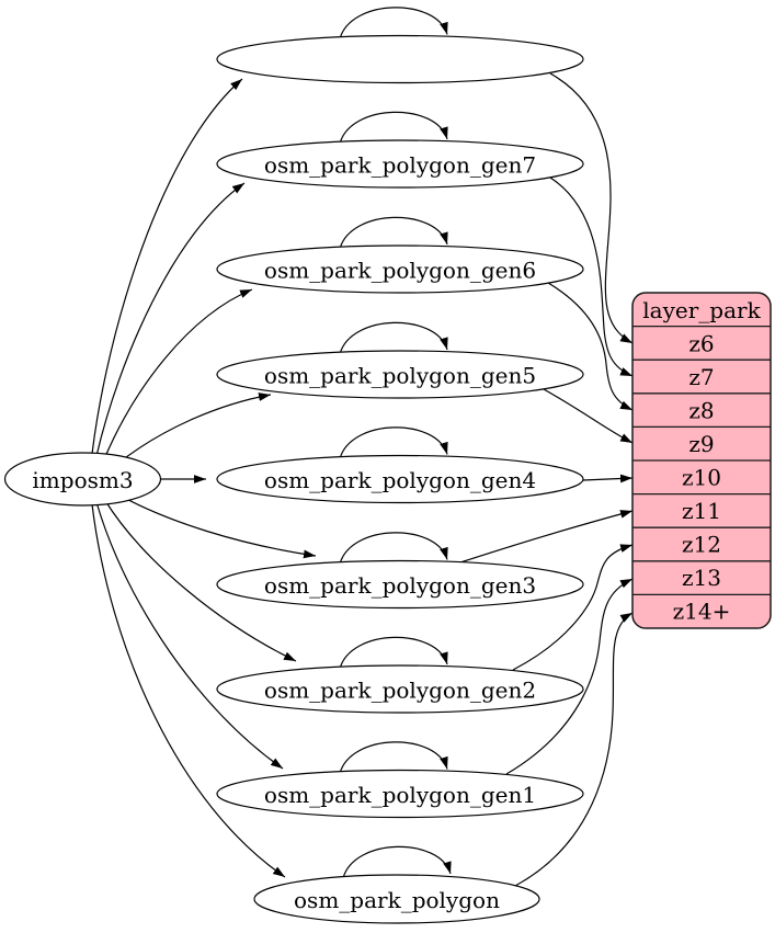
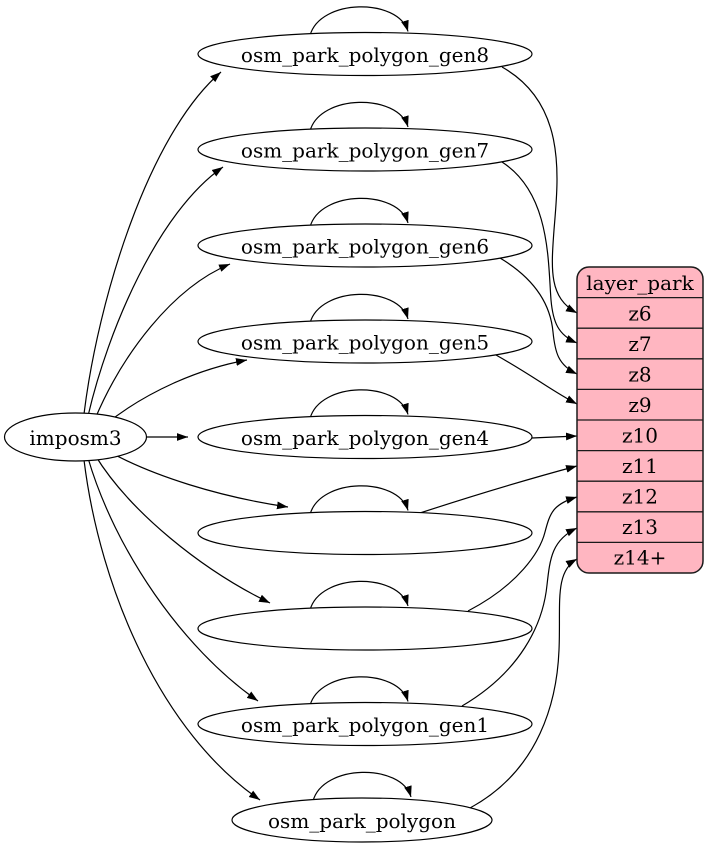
  imposm3
+ osm_park_polygon_gen8
  osm_park_polygon_gen7
  osm_park_polygon_gen6
  osm_park_polygon_gen5
  osm_park_polygon_gen4
- osm_park_polygon_gen3
- osm_park_polygon_gen2
  osm_park_polygon_gen1
  osm_park_polygon
  layer_park
  z6
  z7
  z8
  z9
  z10
  z11
  z12
  z13
  z14+
